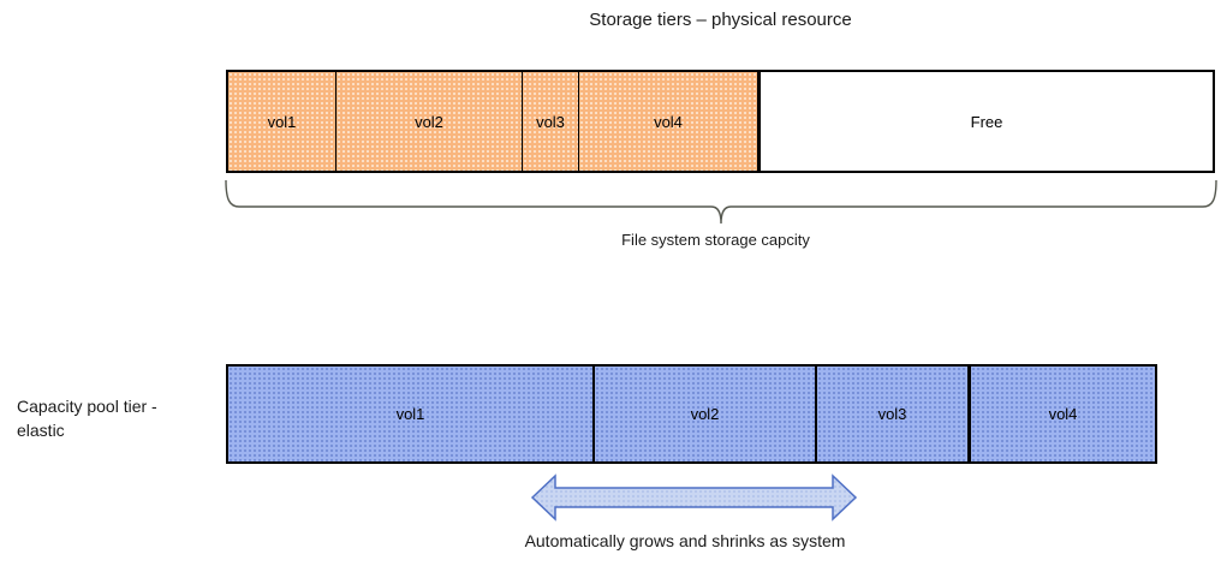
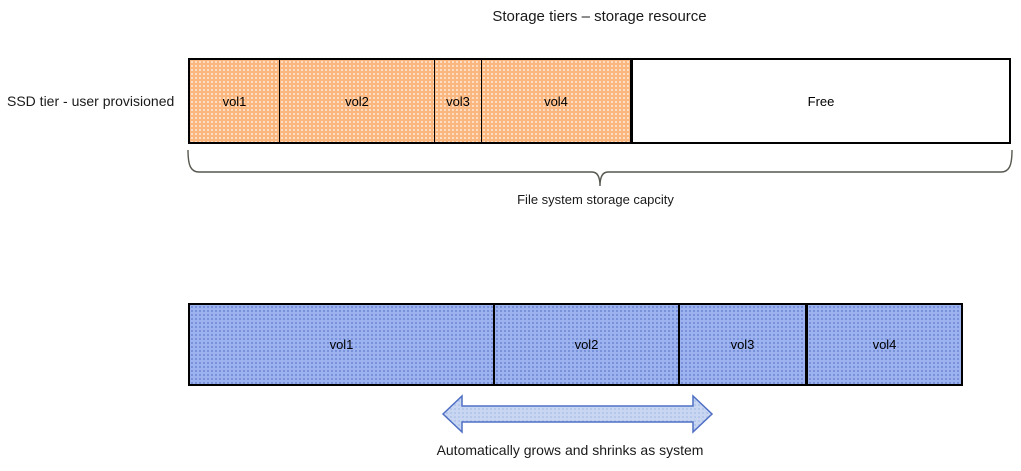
- Storage tiers – physical resource
+ Storage tiers – storage resource
+ SSD tier - user provisioned
  vol1
  vol2
  vol3
  vol4
  Free
  File system storage capcity
- Capacity pool tier -
- elastic
  vol1
  vol2
  vol3
  vol4
  Automatically grows and shrinks as system
